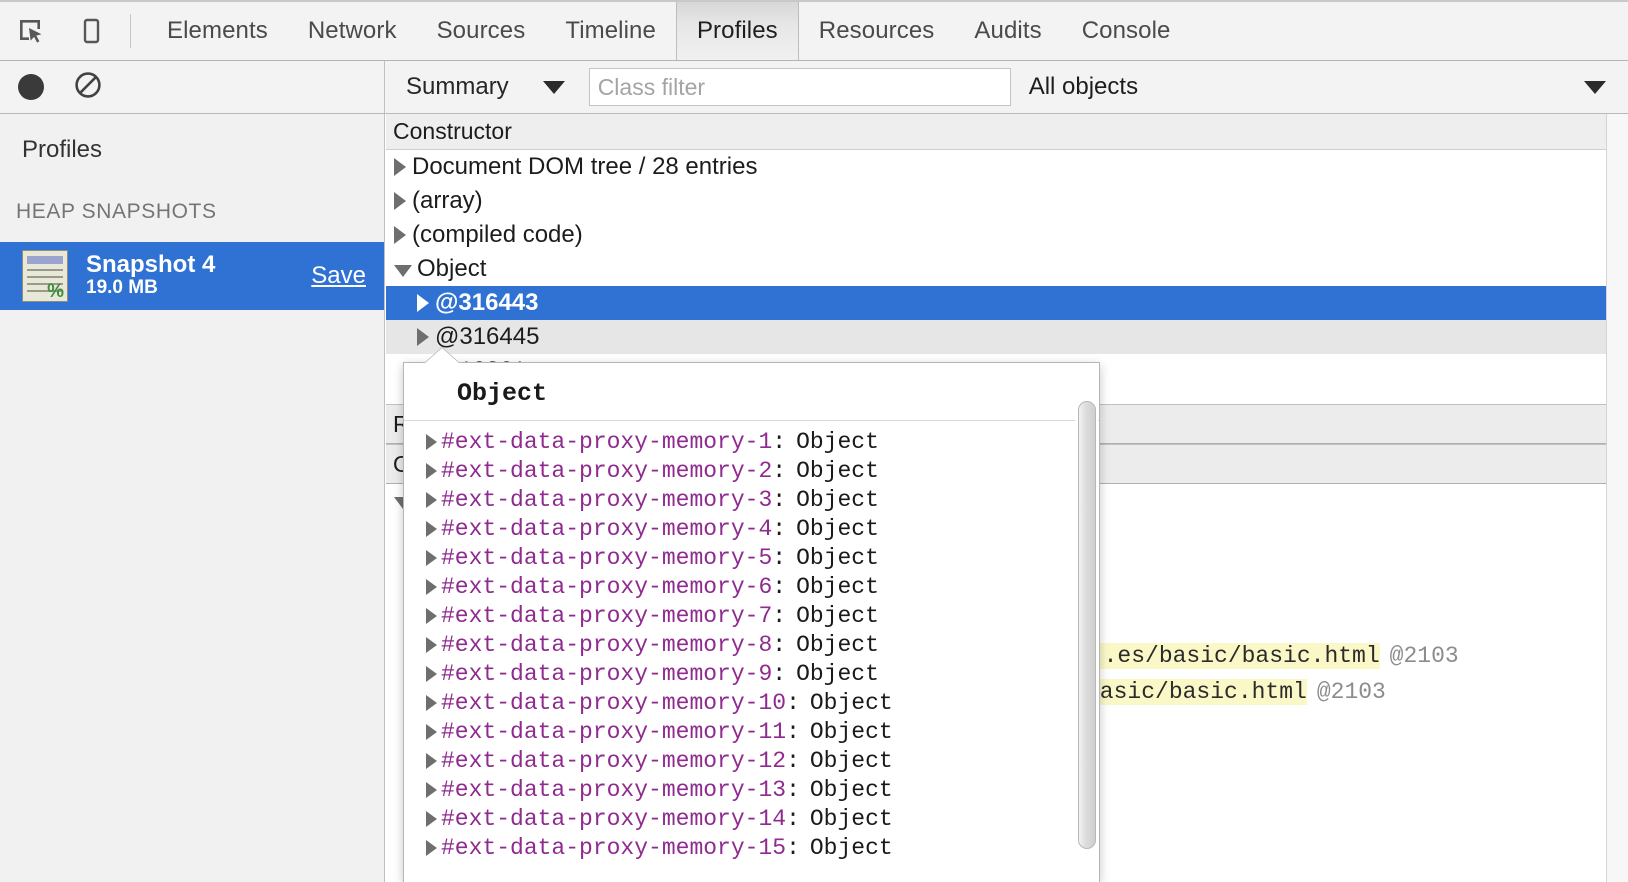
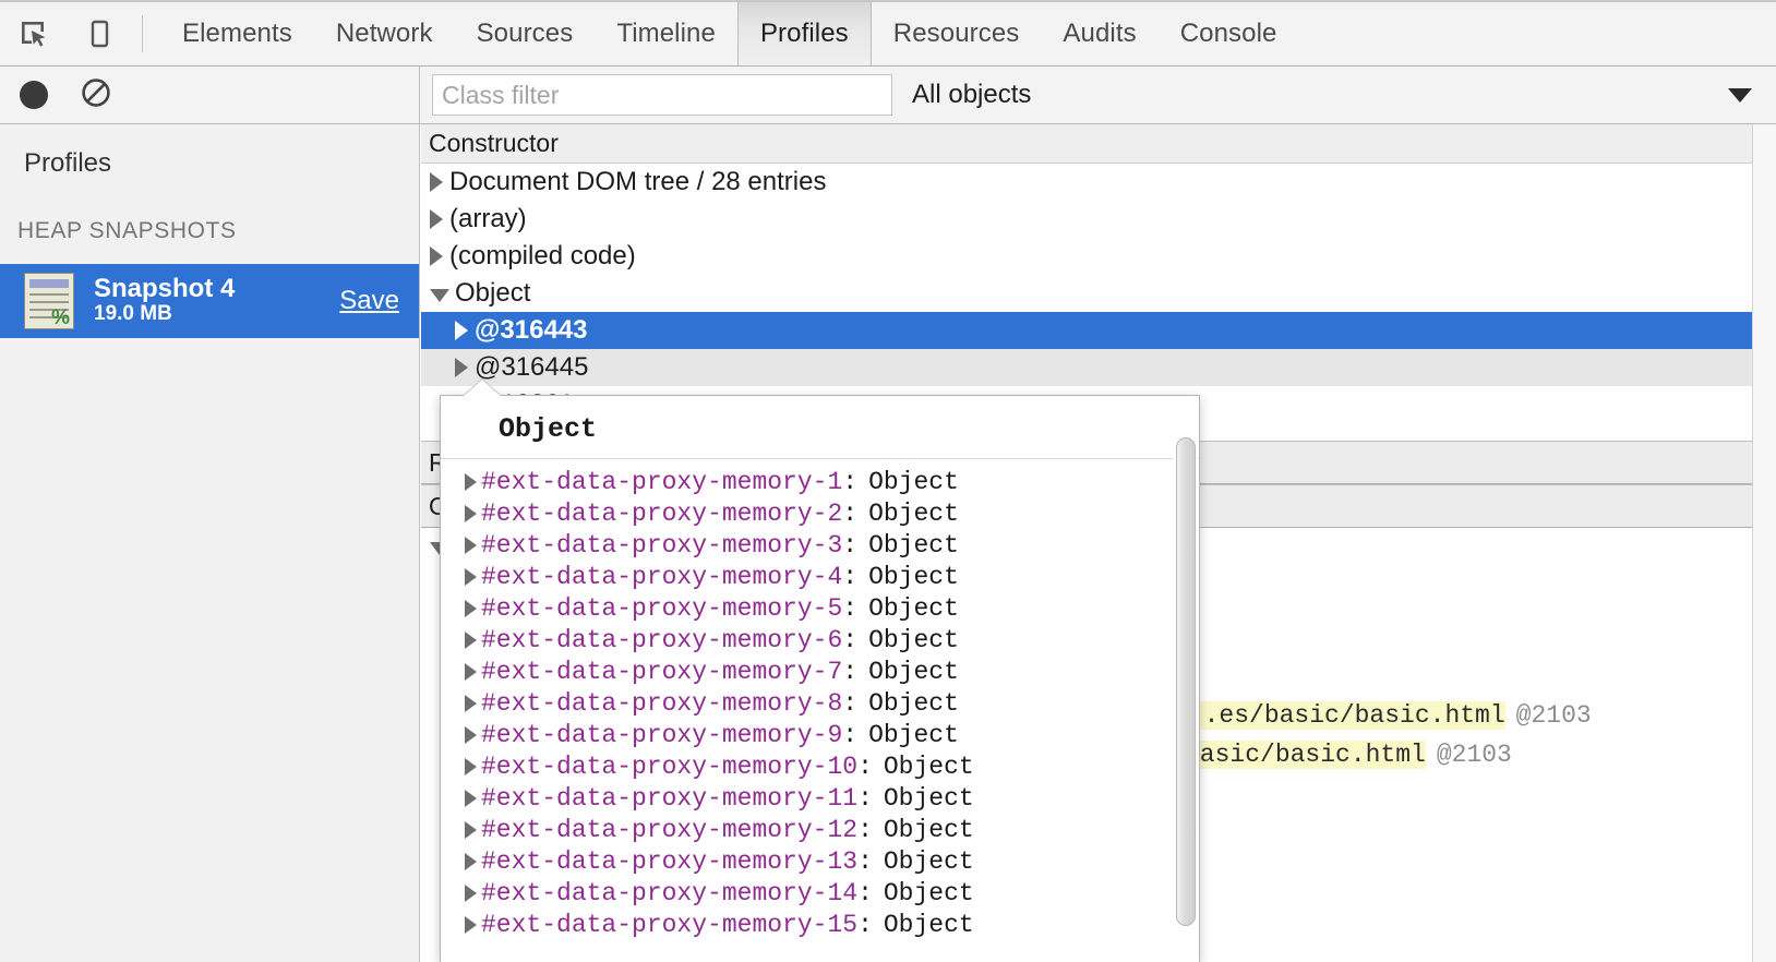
  Elements
  Network
  Sources
  Timeline
  Profiles
  Resources
  Audits
  Console
- Summary
  Class filter
  All objects
  Profiles
  HEAP SNAPSHOTS
  %
  Snapshot 4
  19.0 MB
  Save
  Constructor
  Document DOM tree / 28 entries
  (array)
  (compiled code)
  Object
  @316443
  @316445
  .es/basic/basic.html
  @2103
  asic/basic.html
  @2103
  Object
  #ext-data-proxy-memory-1
  :
  Object
  #ext-data-proxy-memory-2
  :
  Object
  #ext-data-proxy-memory-3
  :
  Object
  #ext-data-proxy-memory-4
  :
  Object
  #ext-data-proxy-memory-5
  :
  Object
  #ext-data-proxy-memory-6
  :
  Object
  #ext-data-proxy-memory-7
  :
  Object
  #ext-data-proxy-memory-8
  :
  Object
  #ext-data-proxy-memory-9
  :
  Object
  #ext-data-proxy-memory-10
  :
  Object
  #ext-data-proxy-memory-11
  :
  Object
  #ext-data-proxy-memory-12
  :
  Object
  #ext-data-proxy-memory-13
  :
  Object
  #ext-data-proxy-memory-14
  :
  Object
  #ext-data-proxy-memory-15
  :
  Object
